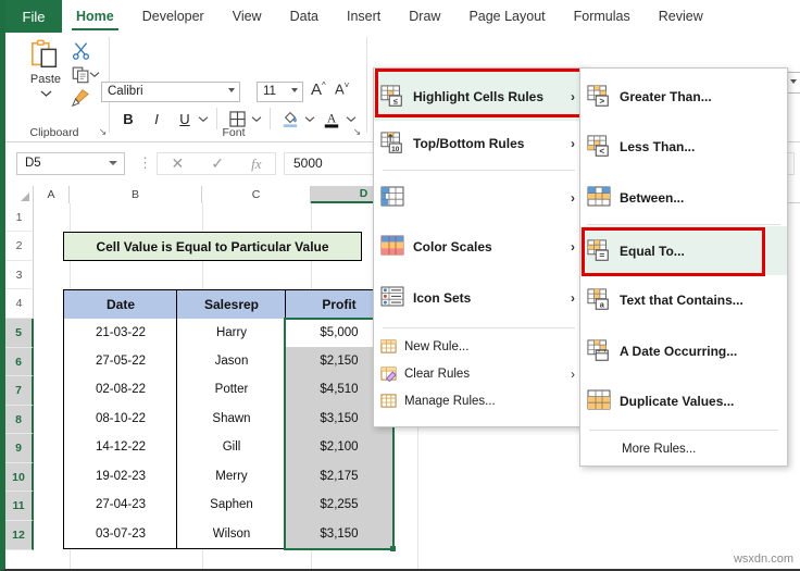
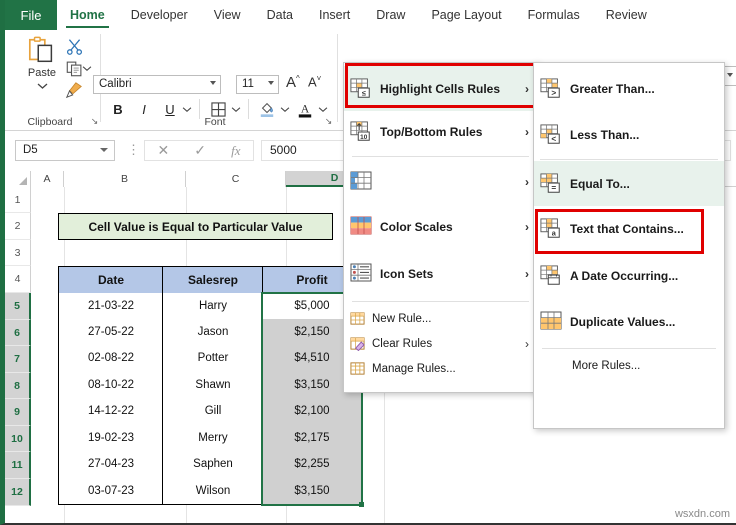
  File
  Home
  Developer
  View
  Data
  Insert
  Draw
  Page Layout
  Formulas
  Review
  Paste
  Clipboard
  ↘
  Calibri
  11
  A^
  A˅
  B
  I
  U
  A
  Font
  ↘
  D5
  ⋮
  ✕
  ✓
  fx
  5000
  A
  B
  C
  D
  1
  2
  3
  4
  5
  6
  7
  8
  9
  10
  11
  12
  Cell Value is Equal to Particular Value
  Date
  Salesrep
  Profit
  21-03-22
  Harry
  $5,000
  27-05-22
  Jason
  $2,150
  02-08-22
  Potter
  $4,510
  08-10-22
  Shawn
  $3,150
  14-12-22
  Gill
  $2,100
  19-02-23
  Merry
  $2,175
  27-04-23
  Saphen
  $2,255
  03-07-23
  Wilson
  $3,150
  ≤
  Highlight Cells Rules
  ›
  Top/Bottom Rules
  ›
  ›
  Color Scales
  ›
  Icon Sets
  ›
  New Rule...
  Clear Rules
  ›
  Manage Rules...
  >
  Greater Than...
  <
  Less Than...
- Between...
  =
  Equal To...
  a
  Text that Contains...
  A Date Occurring...
  Duplicate Values...
  More Rules...
  wsxdn.com
